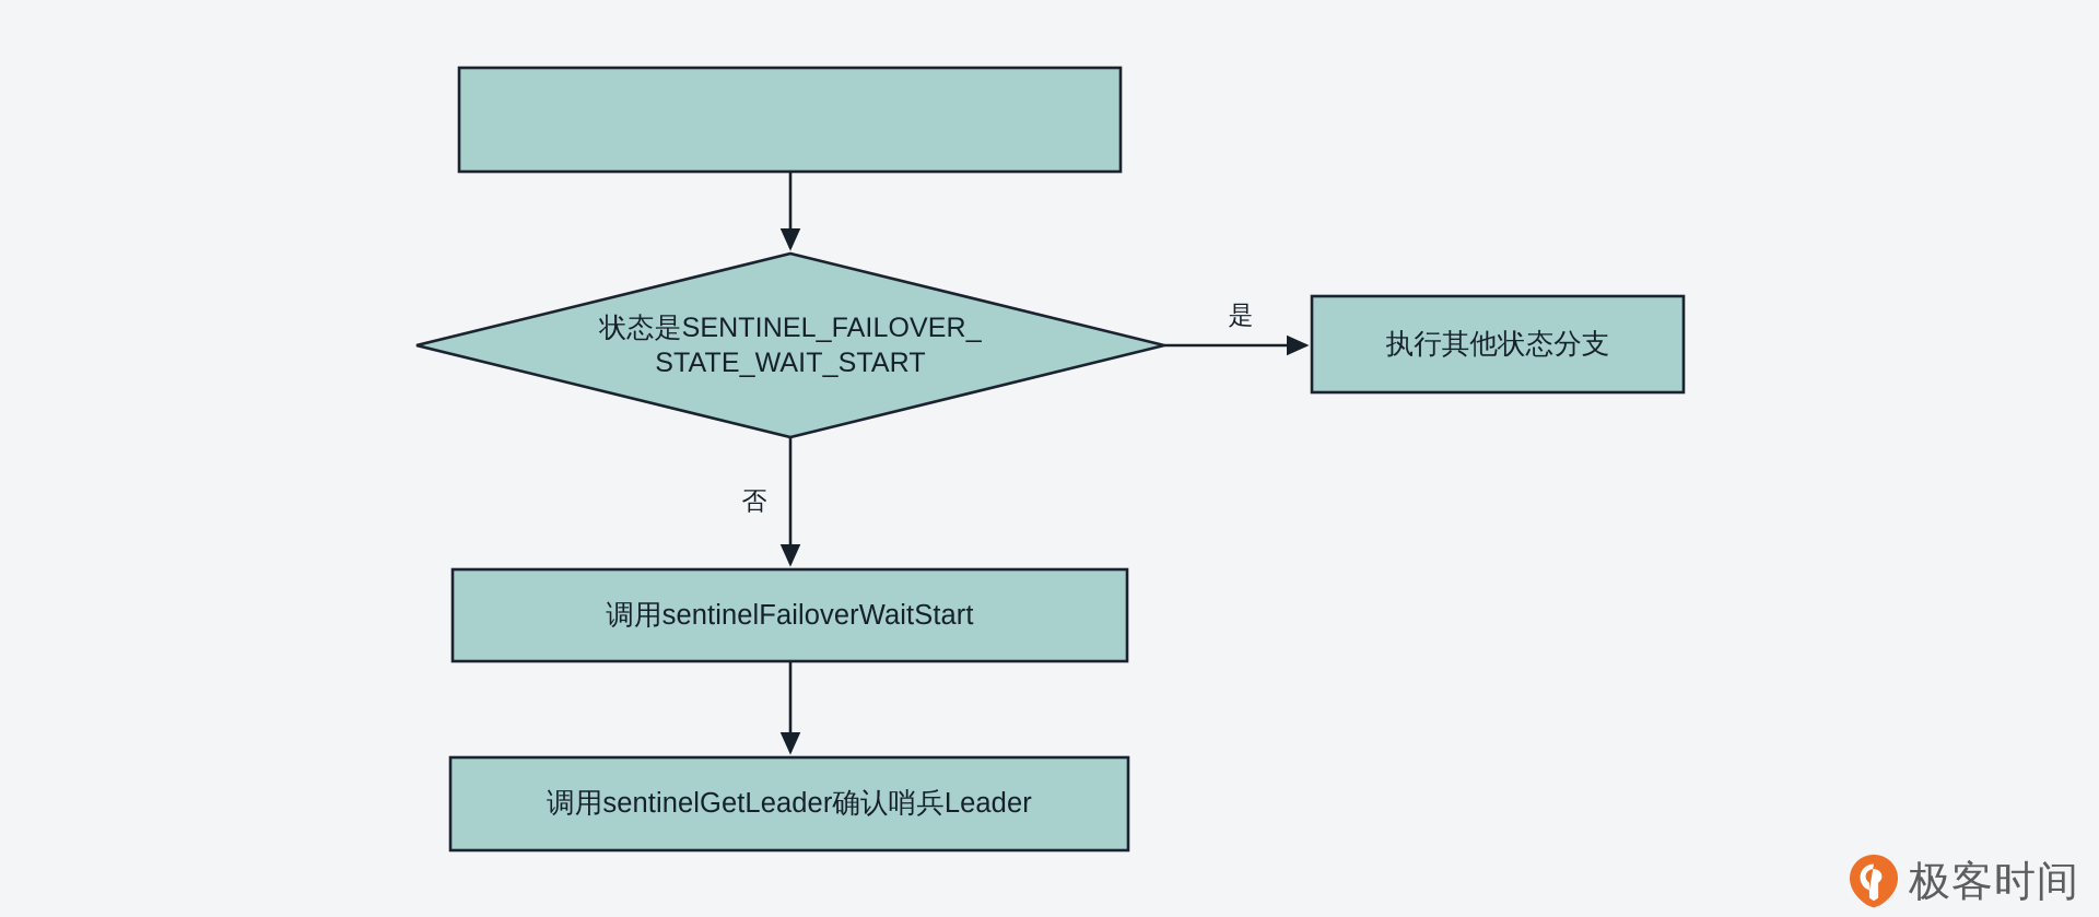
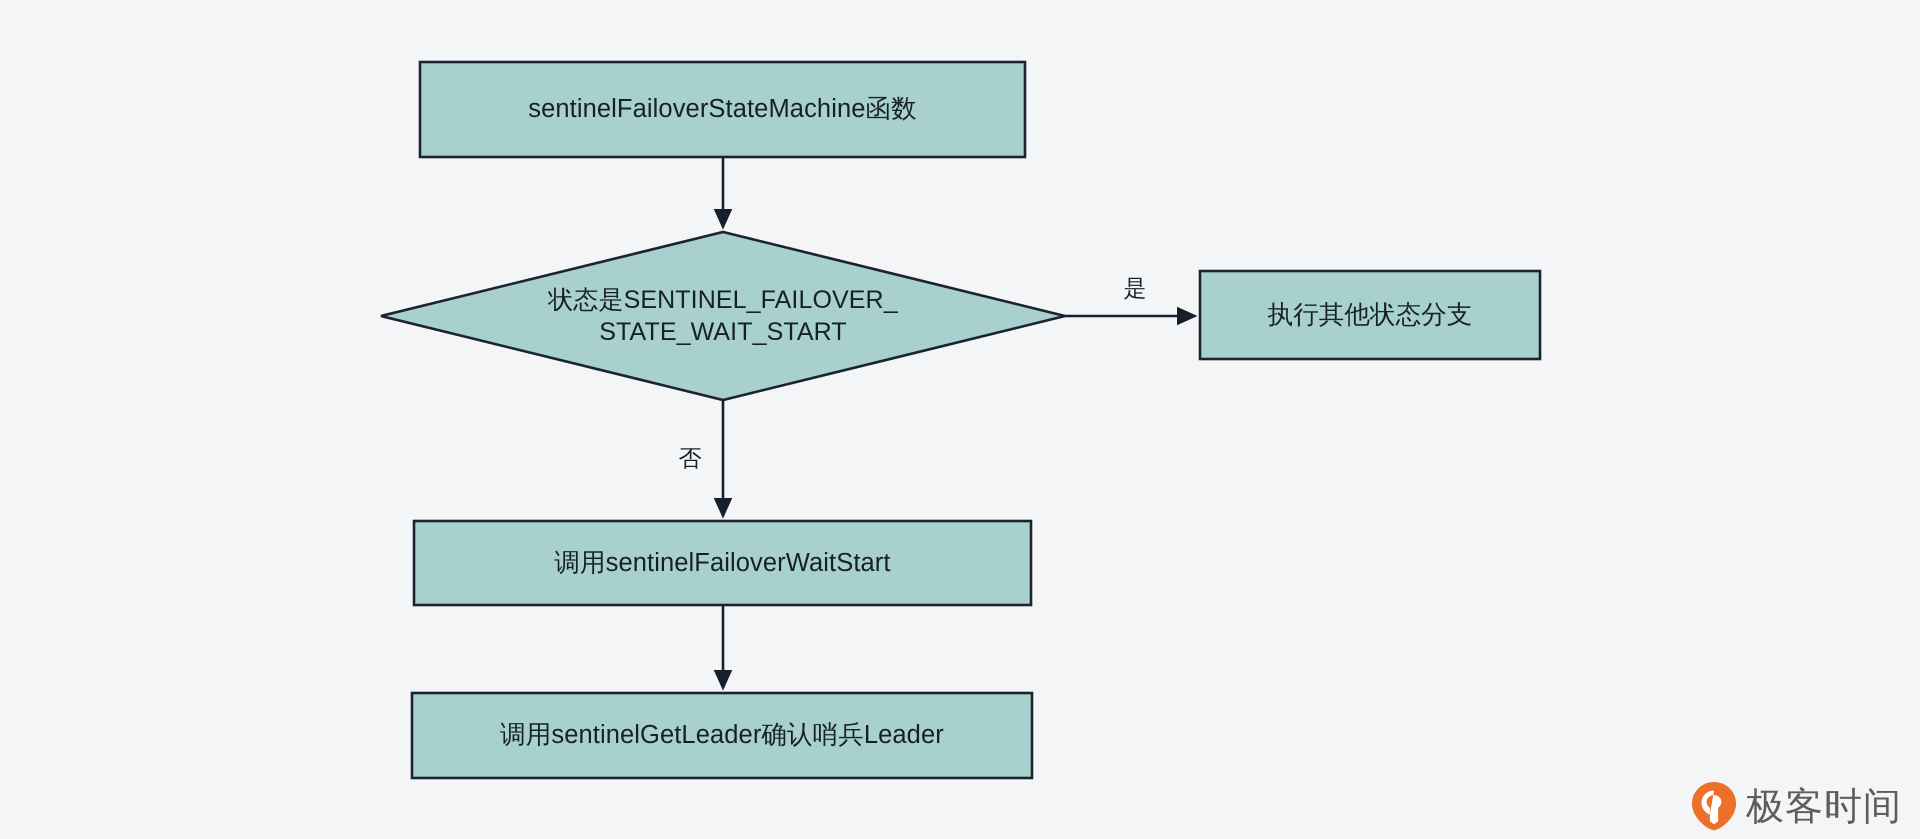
+ sentinelFailoverStateMachine函数
  状态是SENTINEL_FAILOVER_
  STATE_WAIT_START
  执行其他状态分支
  调用sentinelFailoverWaitStart
  调用sentinelGetLeader确认哨兵Leader
  是
  否
  极客时间
